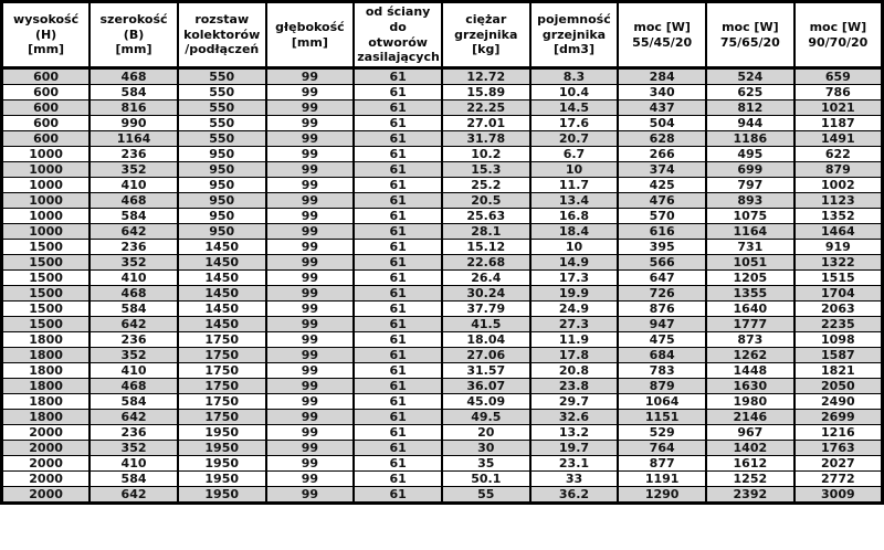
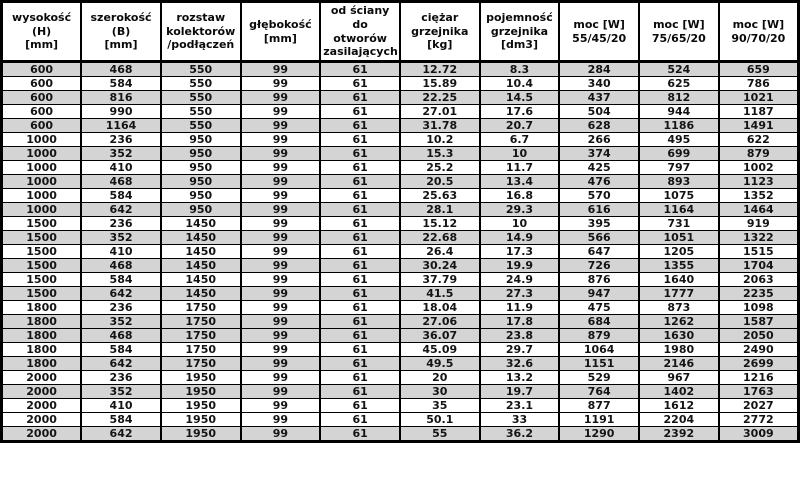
  wysokość (H) [mm]	szerokość (B) [mm]	rozstaw kolektorów /podłączeń	głębokość [mm]	od ściany do otworów zasilających	ciężar grzejnika [kg]	pojemność grzejnika [dm3]	moc [W] 55/45/20	moc [W] 75/65/20	moc [W] 90/70/20
  600	468	550	99	61	12.72	8.3	284	524	659
  600	584	550	99	61	15.89	10.4	340	625	786
  600	816	550	99	61	22.25	14.5	437	812	1021
  600	990	550	99	61	27.01	17.6	504	944	1187
  600	1164	550	99	61	31.78	20.7	628	1186	1491
  1000	236	950	99	61	10.2	6.7	266	495	622
  1000	352	950	99	61	15.3	10	374	699	879
  1000	410	950	99	61	25.2	11.7	425	797	1002
  1000	468	950	99	61	20.5	13.4	476	893	1123
  1000	584	950	99	61	25.63	16.8	570	1075	1352
- 1000	642	950	99	61	28.1	18.4	616	1164	1464
+ 1000	642	950	99	61	28.1	29.3	616	1164	1464
  1500	236	1450	99	61	15.12	10	395	731	919
  1500	352	1450	99	61	22.68	14.9	566	1051	1322
  1500	410	1450	99	61	26.4	17.3	647	1205	1515
  1500	468	1450	99	61	30.24	19.9	726	1355	1704
  1500	584	1450	99	61	37.79	24.9	876	1640	2063
  1500	642	1450	99	61	41.5	27.3	947	1777	2235
  1800	236	1750	99	61	18.04	11.9	475	873	1098
  1800	352	1750	99	61	27.06	17.8	684	1262	1587
- 1800	410	1750	99	61	31.57	20.8	783	1448	1821
  1800	468	1750	99	61	36.07	23.8	879	1630	2050
  1800	584	1750	99	61	45.09	29.7	1064	1980	2490
  1800	642	1750	99	61	49.5	32.6	1151	2146	2699
  2000	236	1950	99	61	20	13.2	529	967	1216
  2000	352	1950	99	61	30	19.7	764	1402	1763
  2000	410	1950	99	61	35	23.1	877	1612	2027
- 2000	584	1950	99	61	50.1	33	1191	1252	2772
+ 2000	584	1950	99	61	50.1	33	1191	2204	2772
  2000	642	1950	99	61	55	36.2	1290	2392	3009
